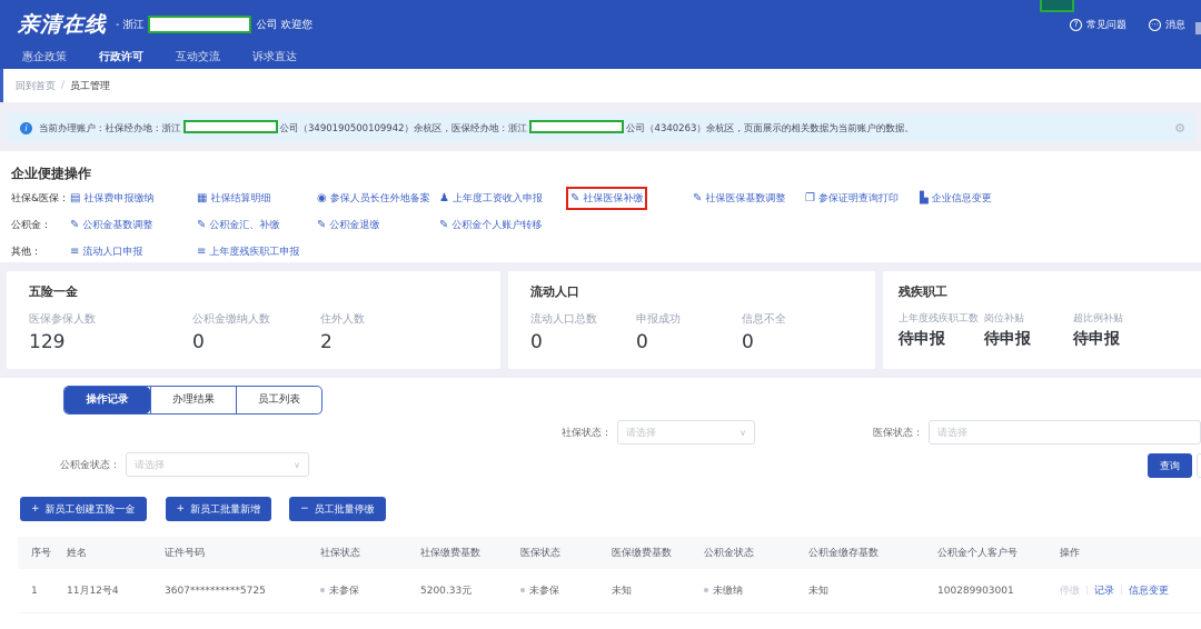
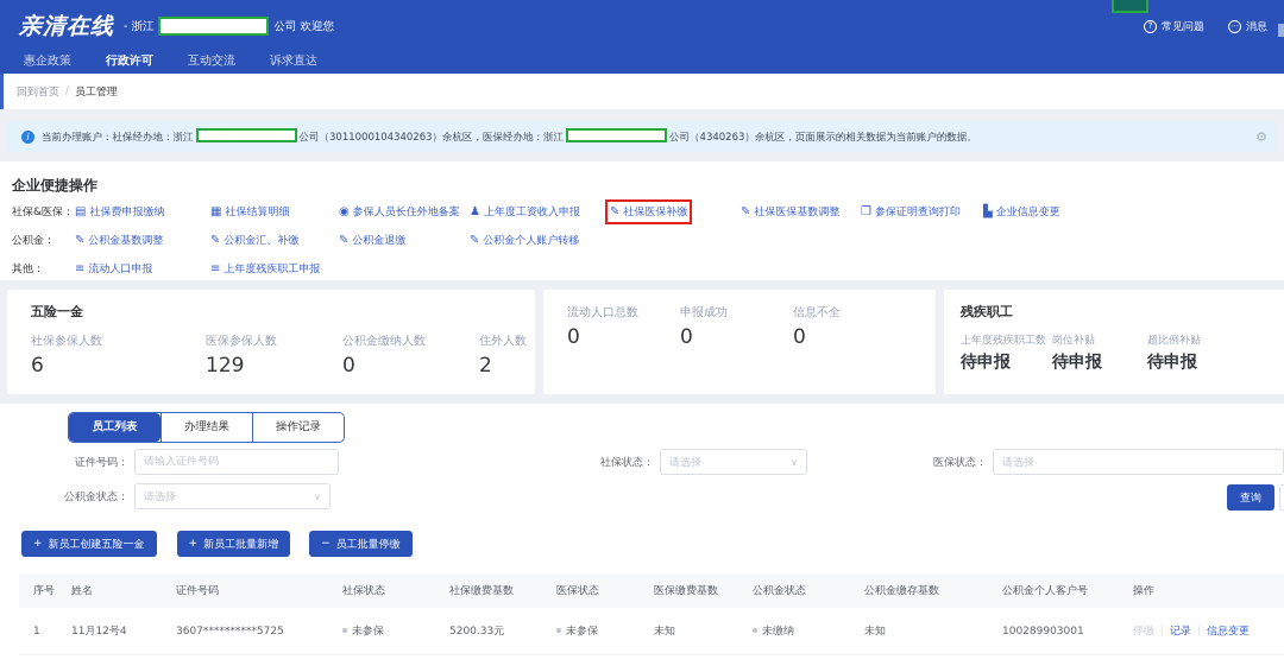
  亲清在线
  - 浙江
  公司 欢迎您
  ?
  常见问题
  ⋯
  消息
  惠企政策
  行政许可
  互动交流
  诉求直达
  回到首页
  /
  员工管理
  i
- 当前办理账户：社保经办地：浙江 公司（3490190500109942）余杭区，医保经办地：浙江 公司（4340263）余杭区，页面展示的相关数据为当前账户的数据。
+ 当前办理账户：社保经办地：浙江 公司（3011000104340263）余杭区，医保经办地：浙江 公司（4340263）余杭区，页面展示的相关数据为当前账户的数据。
  ⚙
  企业便捷操作
  社保&医保：
  ▤
  社保费申报缴纳
  ▦
  社保结算明细
  ◉
  参保人员长住外地备案
  ♟
  上年度工资收入申报
  ✎
  社保医保补缴
  ✎
  社保医保基数调整
  ❐
  参保证明查询打印
  ▙
  企业信息变更
  公积金：
  ✎
  公积金基数调整
  ✎
  公积金汇、补缴
  ✎
  公积金退缴
  ✎
  公积金个人账户转移
  其他：
  ≡
  流动人口申报
  ≡
  上年度残疾职工申报
  五险一金
+ 社保参保人数
+ 6
  医保参保人数
  129
  公积金缴纳人数
  0
  住外人数
  2
- 流动人口
  流动人口总数
  0
  申报成功
  0
  信息不全
  0
  残疾职工
  上年度残疾职工数
  待申报
  岗位补贴
  待申报
  超比例补贴
  待申报
- 操作记录
+ 员工列表
  办理结果
- 员工列表
+ 操作记录
+ 证件号码：
+ 请输入证件号码
  社保状态：
  请选择
  ∨
  医保状态：
  请选择
  公积金状态：
  请选择
  ∨
  查询
  +
  新员工创建五险一金
  +
  新员工批量新增
  −
  员工批量停缴
  序号	姓名	证件号码	社保状态	社保缴费基数	医保状态	医保缴费基数	公积金状态	公积金缴存基数	公积金个人客户号	操作
  1	11月12号4	3607**********5725	未参保	5200.33元	未参保	未知	未缴纳	未知	100289903001	停缴 记录 信息变更
